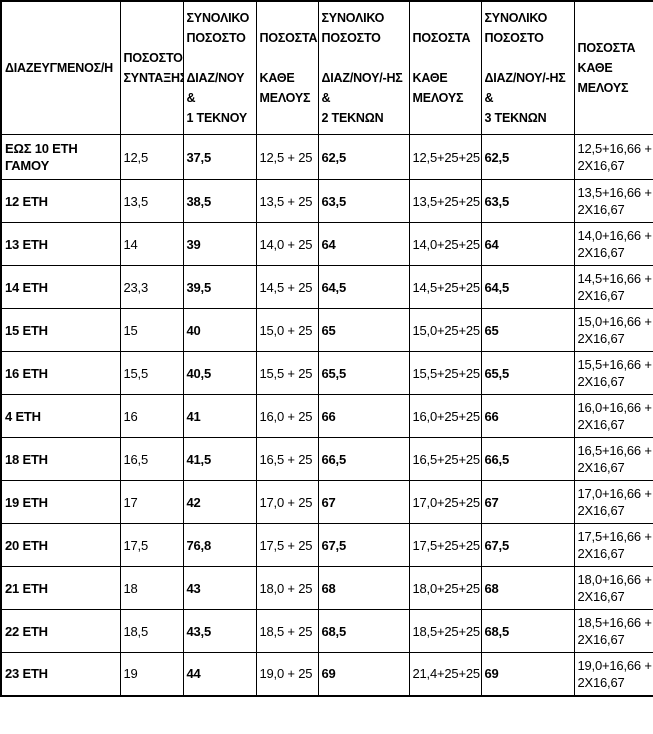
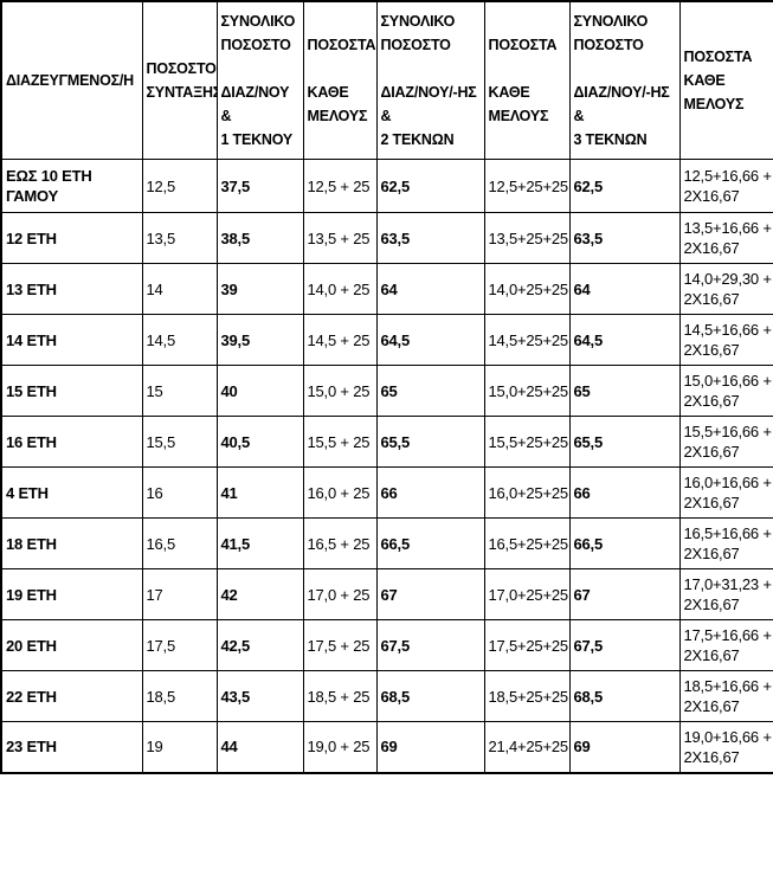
  ΔΙΑΖΕΥΓΜΕΝΟΣ/Η	ΠΟΣΟΣΤΟΣΥΝΤΑΞΗ	ΣΥΝΟΛΙΚΟΠΟΣΟΣΤΟΔΙΑΖ/ΝΟΥ&1 ΤΕΚΝΟΥ	ΠΟΣΟΣΤΑΚΑΘΕΜΕΛΟΥΣ	ΣΥΝΟΛΙΚΟΠΟΣΟΣΤΟΔΙΑΖ/ΝΟΥ/-ΗΣ&2 ΤΕΚΝΩΝ	ΠΟΣΟΣΤΑΚΑΘΕΜΕΛΟΥΣ	ΣΥΝΟΛΙΚΟΠΟΣΟΣΤΟΔΙΑΖ/ΝΟΥ/-ΗΣ&3 ΤΕΚΝΩΝ	ΠΟΣΟΣΤΑΚΑΘΕΜΕΛΟΥΣ
  ΕΩΣ 10 ΕΤΗ ΓΑΜΟΥ	12,5	37,5	12,5 + 25	62,5	12,5+25+25	62,5	12,5+16,66 + 2X16,67
  12 ΕΤΗ	13,5	38,5	13,5 + 25	63,5	13,5+25+25	63,5	13,5+16,66 + 2X16,67
- 13 ΕΤΗ	14	39	14,0 + 25	64	14,0+25+25	64	14,0+16,66 + 2X16,67
+ 13 ΕΤΗ	14	39	14,0 + 25	64	14,0+25+25	64	14,0+29,30 + 2X16,67
- 14 ΕΤΗ	23,3	39,5	14,5 + 25	64,5	14,5+25+25	64,5	14,5+16,66 + 2X16,67
+ 14 ΕΤΗ	14,5	39,5	14,5 + 25	64,5	14,5+25+25	64,5	14,5+16,66 + 2X16,67
  15 ΕΤΗ	15	40	15,0 + 25	65	15,0+25+25	65	15,0+16,66 + 2X16,67
  16 ΕΤΗ	15,5	40,5	15,5 + 25	65,5	15,5+25+25	65,5	15,5+16,66 + 2X16,67
  4 ΕΤΗ	16	41	16,0 + 25	66	16,0+25+25	66	16,0+16,66 + 2X16,67
  18 ΕΤΗ	16,5	41,5	16,5 + 25	66,5	16,5+25+25	66,5	16,5+16,66 + 2X16,67
- 19 ΕΤΗ	17	42	17,0 + 25	67	17,0+25+25	67	17,0+16,66 + 2X16,67
+ 19 ΕΤΗ	17	42	17,0 + 25	67	17,0+25+25	67	17,0+31,23 + 2X16,67
- 20 ΕΤΗ	17,5	76,8	17,5 + 25	67,5	17,5+25+25	67,5	17,5+16,66 + 2X16,67
+ 20 ΕΤΗ	17,5	42,5	17,5 + 25	67,5	17,5+25+25	67,5	17,5+16,66 + 2X16,67
- 21 ΕΤΗ	18	43	18,0 + 25	68	18,0+25+25	68	18,0+16,66 + 2X16,67
  22 ΕΤΗ	18,5	43,5	18,5 + 25	68,5	18,5+25+25	68,5	18,5+16,66 + 2X16,67
  23 ΕΤΗ	19	44	19,0 + 25	69	21,4+25+25	69	19,0+16,66 + 2X16,67
